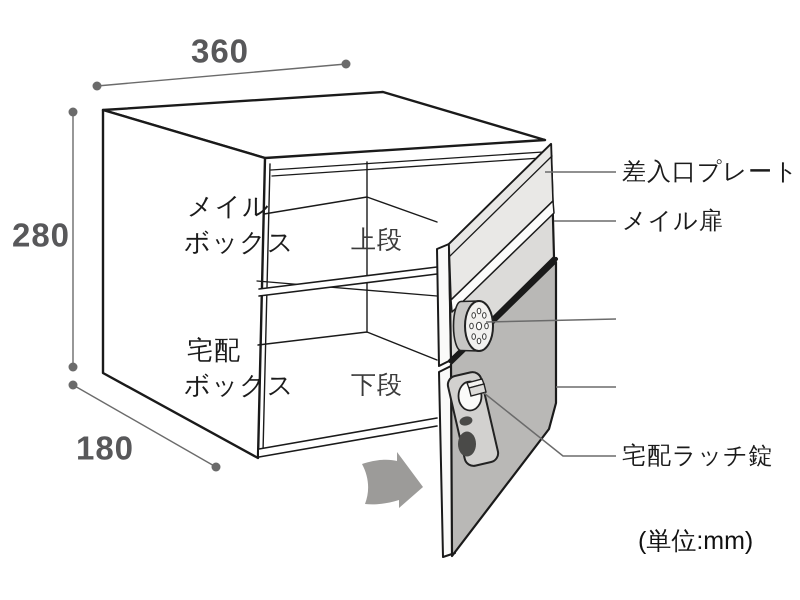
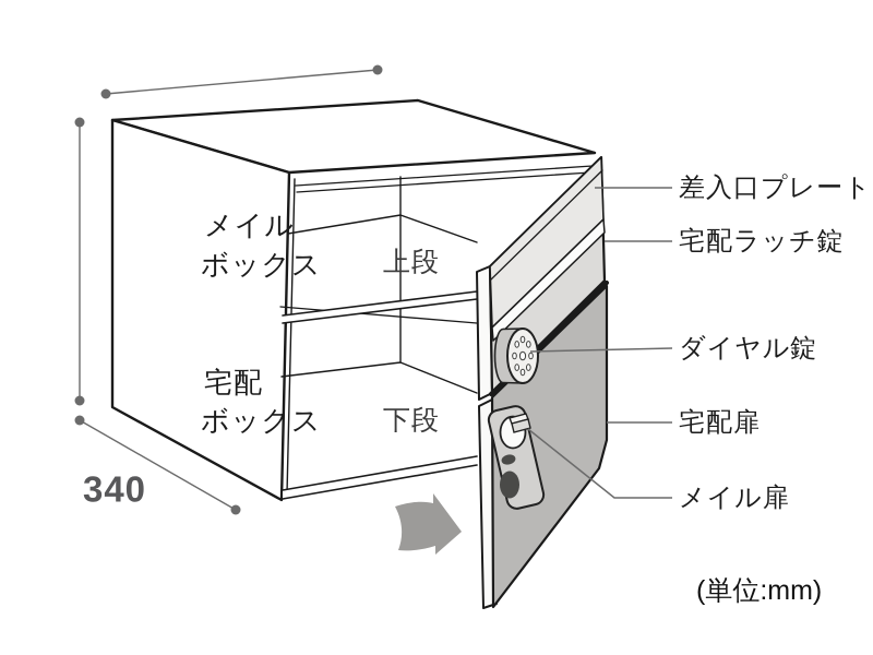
- 360
- 280
- 180
+ 340
  メイル
  ボックス
  上段
  宅配
  ボックス
  下段
  差入口プレート
- メイル扉
+ 宅配ラッチ錠
+ ダイヤル錠
+ 宅配扉
- 宅配ラッチ錠
+ メイル扉
  (単位:mm)
